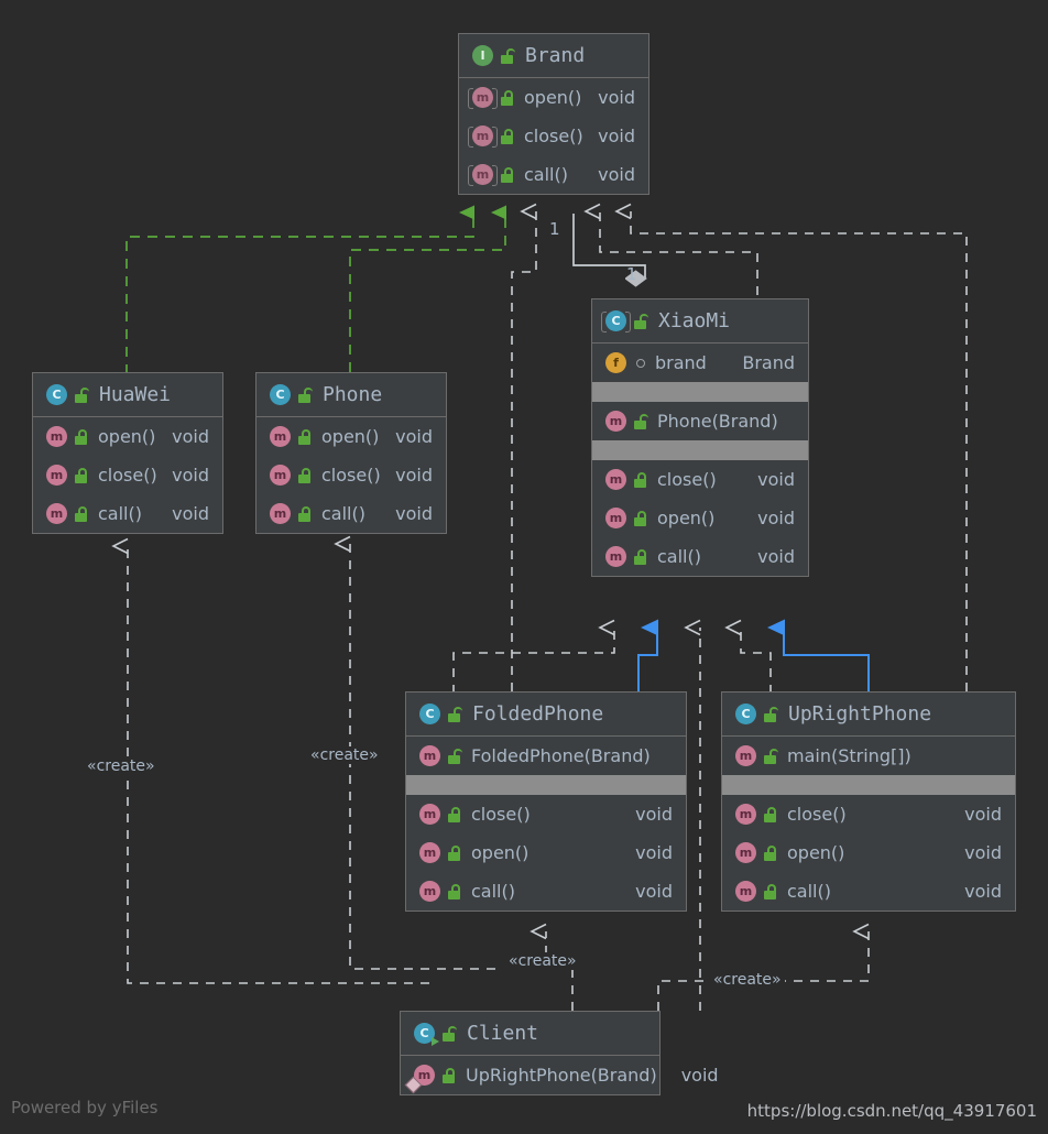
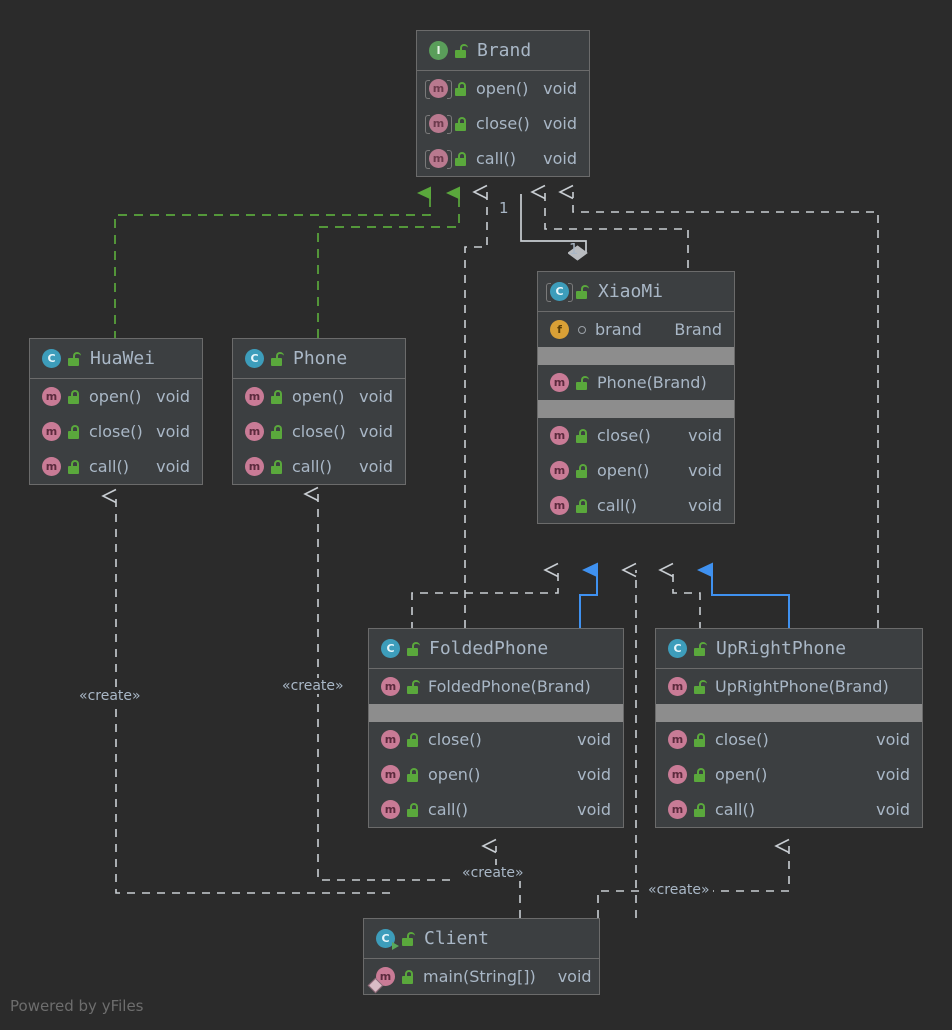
  1
  1
  «create»
  «create»
  «create»
  «create»
  I
  Brand
  m
  open()
  void
  m
  close()
  void
  m
  call()
  void
  C
  HuaWei
  m
  open()
  void
  m
  close()
  void
  m
  call()
  void
  C
  Phone
  m
  open()
  void
  m
  close()
  void
  m
  call()
  void
  C
  XiaoMi
  f
  brand
  Brand
  m
  Phone(Brand)
  m
  close()
  void
  m
  open()
  void
  m
  call()
  void
  C
  FoldedPhone
  m
  FoldedPhone(Brand)
  m
  close()
  void
  m
  open()
  void
  m
  call()
  void
  C
  UpRightPhone
  m
- main(String[])
+ UpRightPhone(Brand)
  m
  close()
  void
  m
  open()
  void
  m
  call()
  void
  C
  Client
  m
- UpRightPhone(Brand)
+ main(String[])
  void
  Powered by yFiles
- https://blog.csdn.net/qq_43917601
